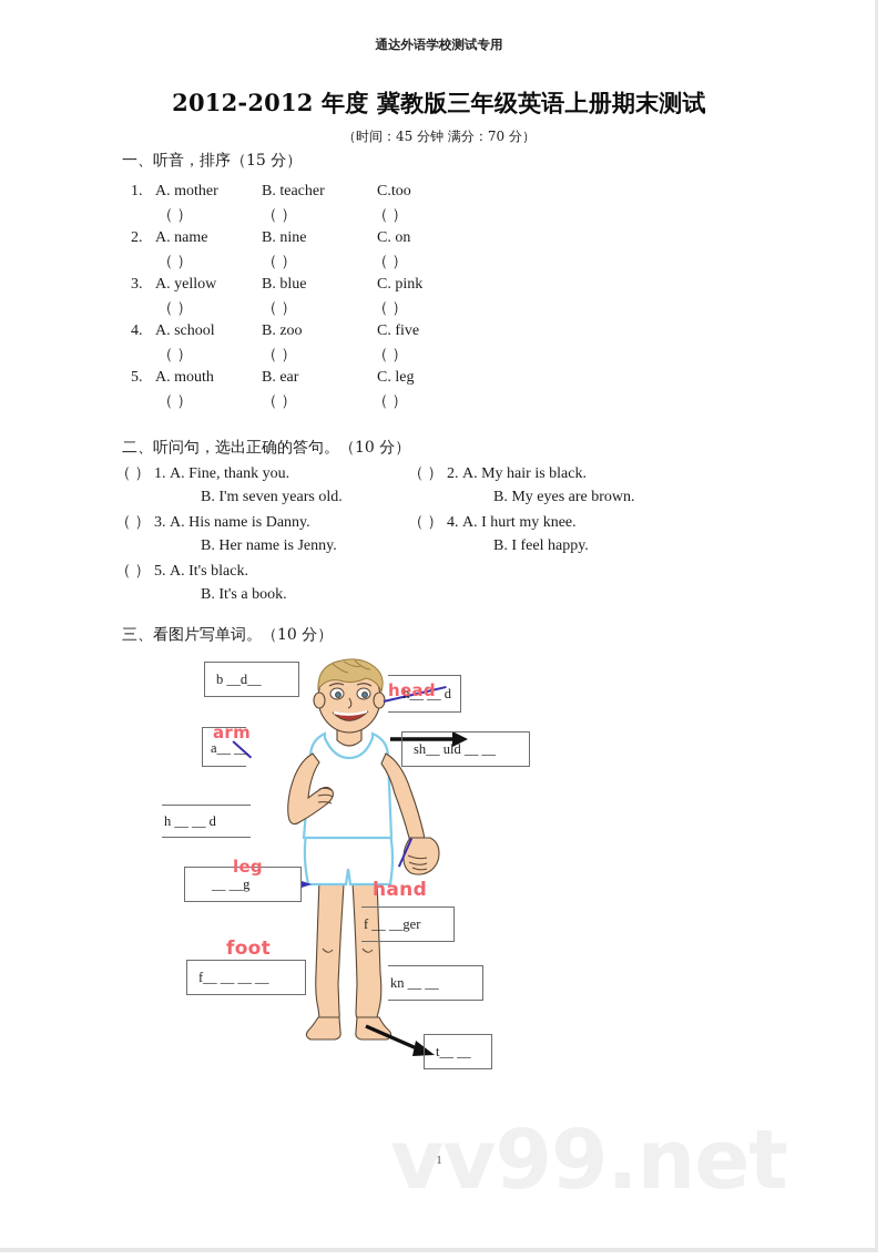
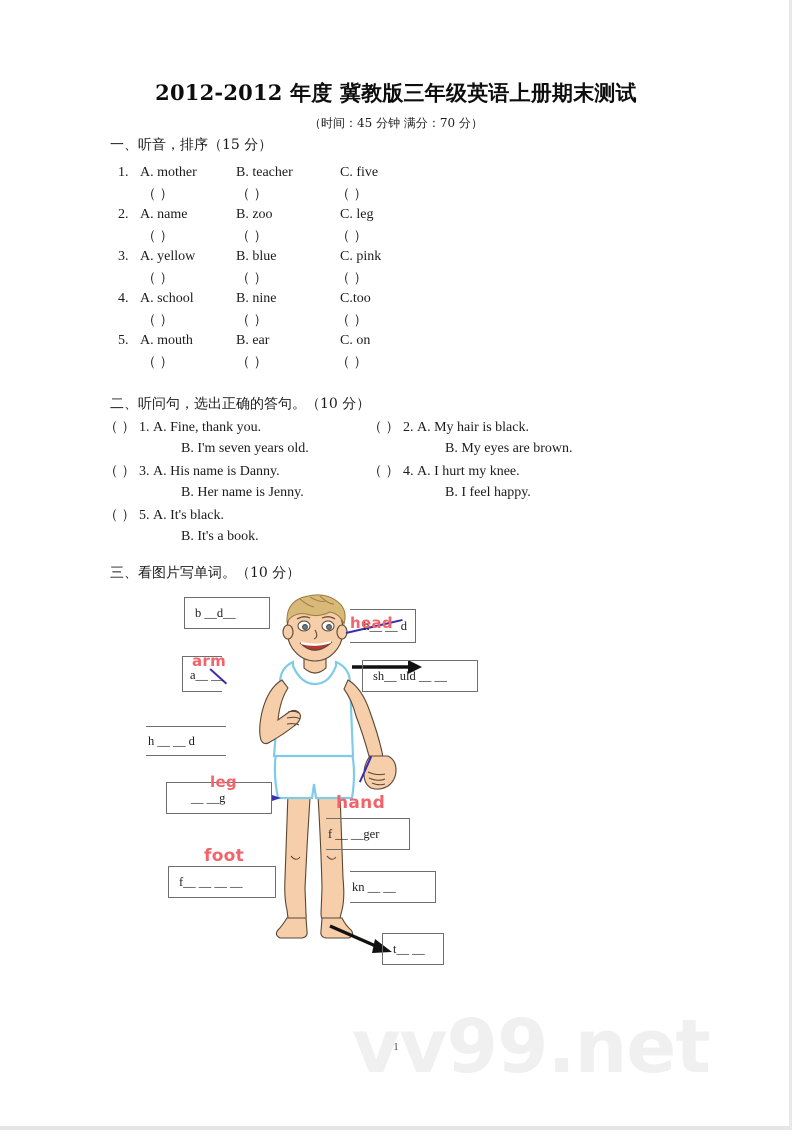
  vv99.net
- 通达外语学校测试专用
  2012-2012 年度 冀教版三年级英语上册期末测试
  （时间：45 分钟 满分：70 分）
  一、听音，排序（15 分）
  1.
  A. mother
  B. teacher
- C.too
+ C. five
  （ ）
  （ ）
  （ ）
  2.
  A. name
- B. nine
+ B. zoo
- C. on
+ C. leg
  （ ）
  （ ）
  （ ）
  3.
  A. yellow
  B. blue
  C. pink
  （ ）
  （ ）
  （ ）
  4.
  A. school
- B. zoo
+ B. nine
- C. five
+ C.too
  （ ）
  （ ）
  （ ）
  5.
  A. mouth
  B. ear
- C. leg
+ C. on
  （ ）
  （ ）
  （ ）
  二、听问句，选出正确的答句。（10 分）
  （ ） 1. A. Fine, thank you.
  B. I'm seven years old.
  （ ） 2. A. My hair is black.
  B. My eyes are brown.
  （ ） 3. A. His name is Danny.
  B. Her name is Jenny.
  （ ） 4. A. I hurt my knee.
  B. I feel happy.
  （ ） 5. A. It's black.
  B. It's a book.
  三、看图片写单词。（10 分）
  b __d__
  h__ __ d
  head
  a__ __
  arm
  sh__ uld __ __
  h __ __ d
  __ __g
  leg
  hand
  f __ __ger
  foot
  f__ __ __ __
  kn __ __
  t__ __
  1
